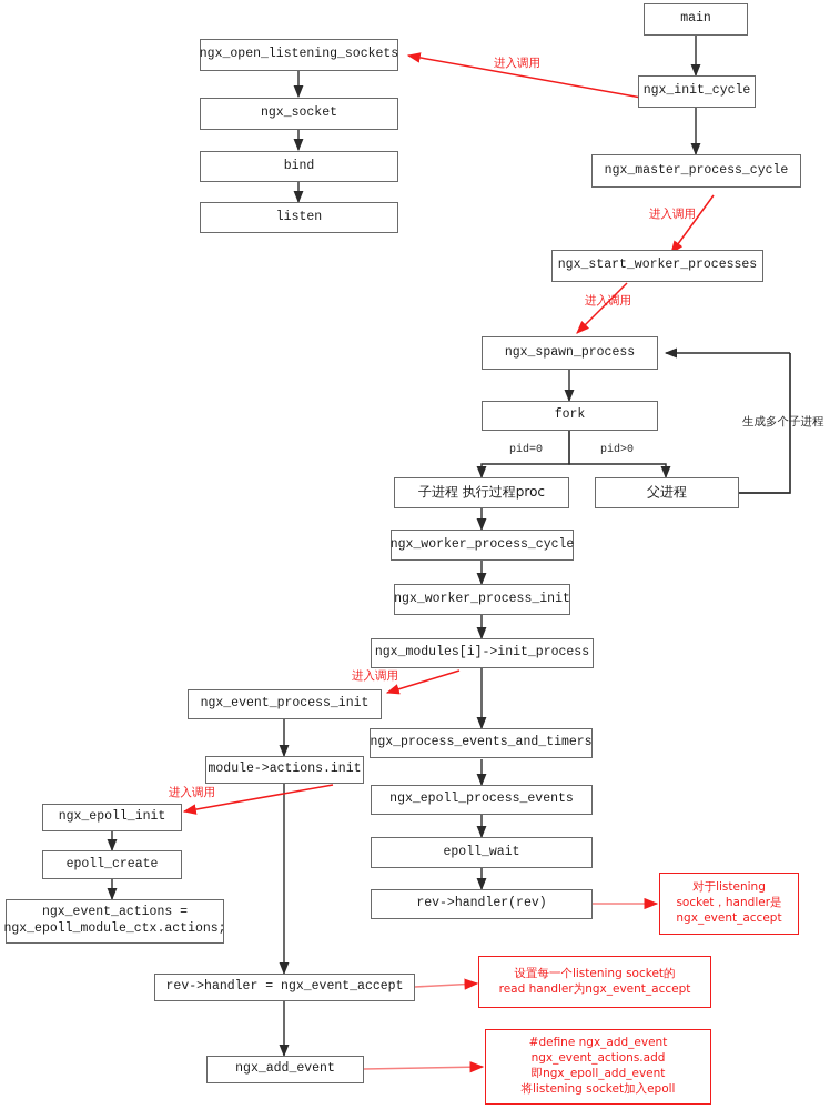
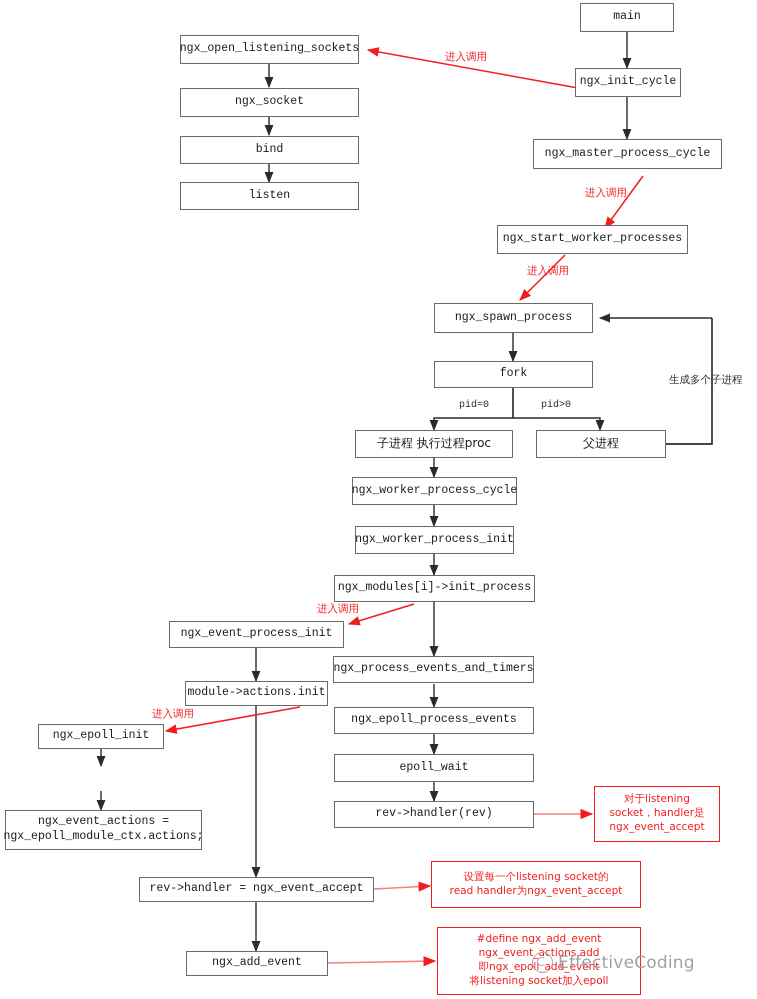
  ngx_open_listening_sockets
  ngx_socket
  bind
  listen
  main
  ngx_init_cycle
  ngx_master_process_cycle
  ngx_start_worker_processes
  ngx_spawn_process
  fork
  子进程 执行过程proc
  父进程
  ngx_worker_process_cycle
  ngx_worker_process_init
  ngx_modules[i]->init_process
  ngx_event_process_init
  module->actions.init
  ngx_epoll_init
- epoll_create
  ngx_event_actions =
  ngx_epoll_module_ctx.actions;
  ngx_process_events_and_timers
  ngx_epoll_process_events
  epoll_wait
  rev->handler(rev)
  rev->handler = ngx_event_accept
  ngx_add_event
  对于listening
  socket，handler是
  ngx_event_accept
  设置每一个listening socket的
  read handler为ngx_event_accept
  #define ngx_add_event
  ngx_event_actions.add
  即ngx_epoll_add_event
  将listening socket加入epoll
  进入调用
  进入调用
  进入调用
  进入调用
  进入调用
  pid=0
  pid>0
  生成多个子进程
+ EffectiveCoding
